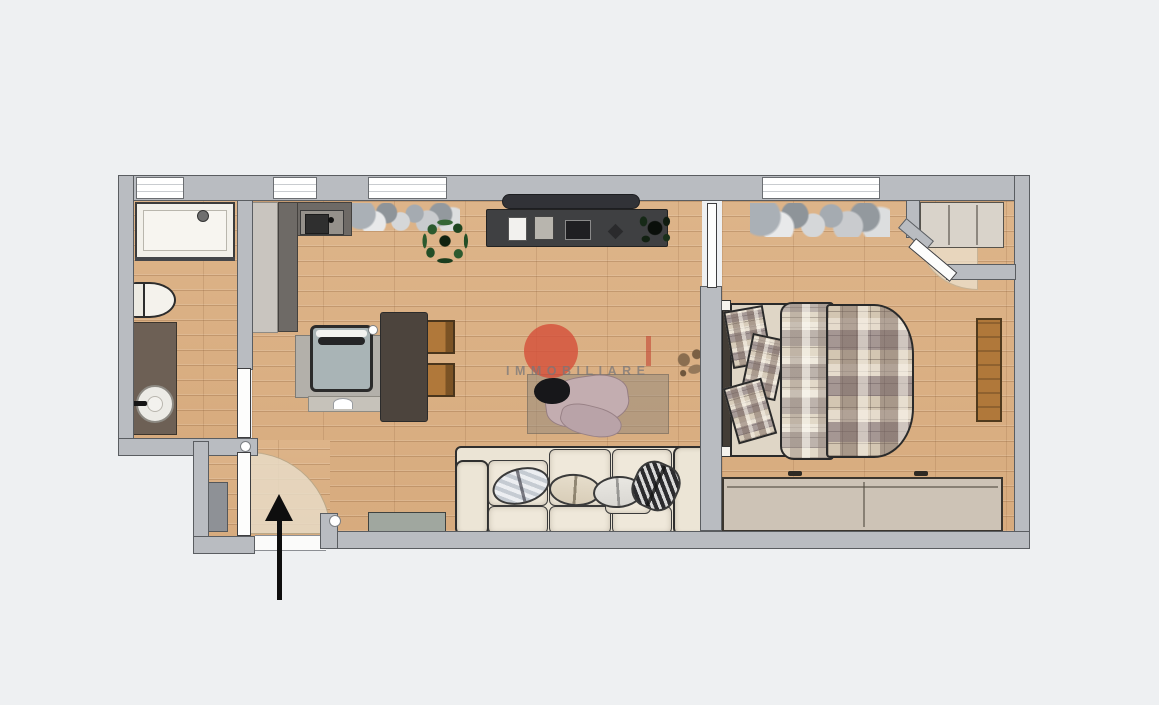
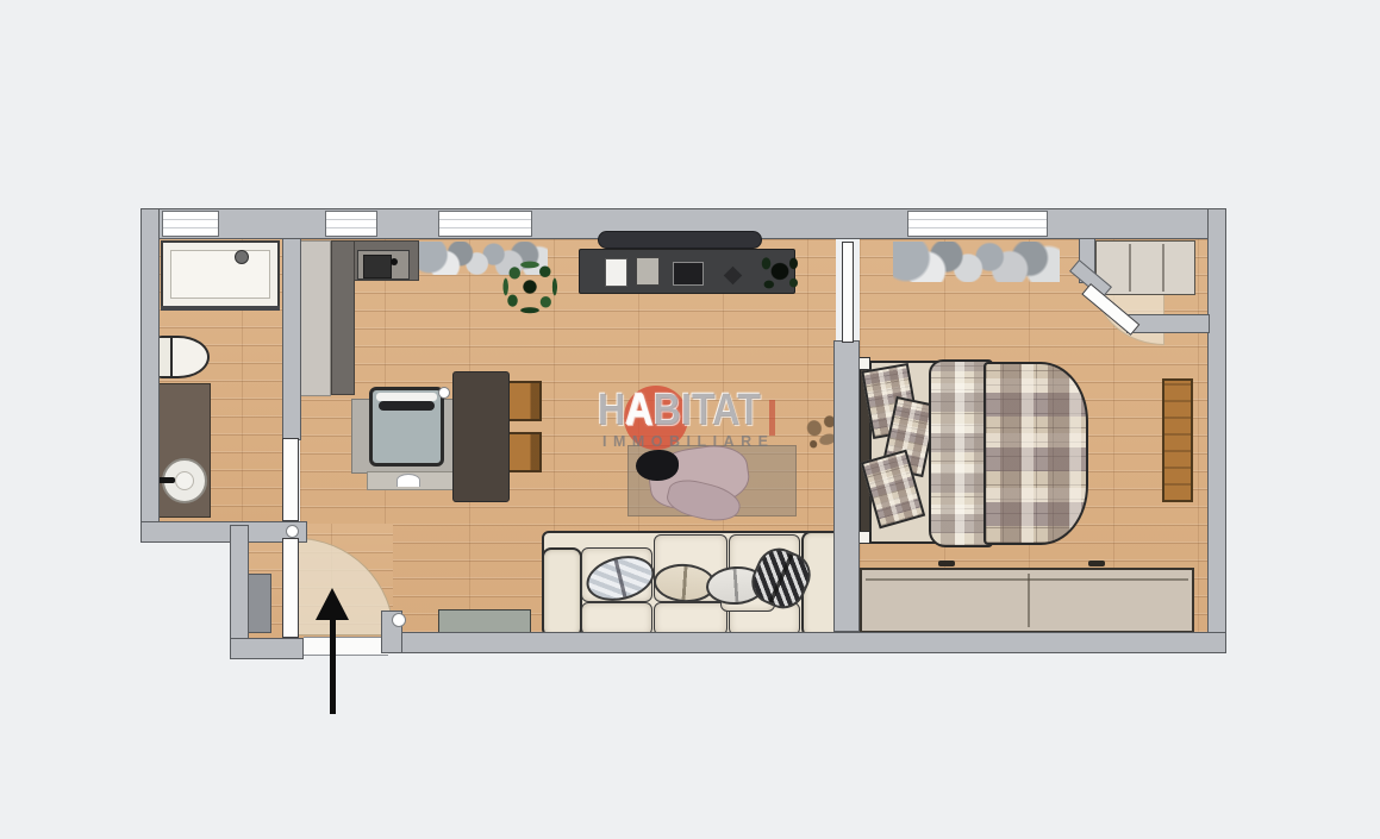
+ HABITAT
  IMMOBILIARE
